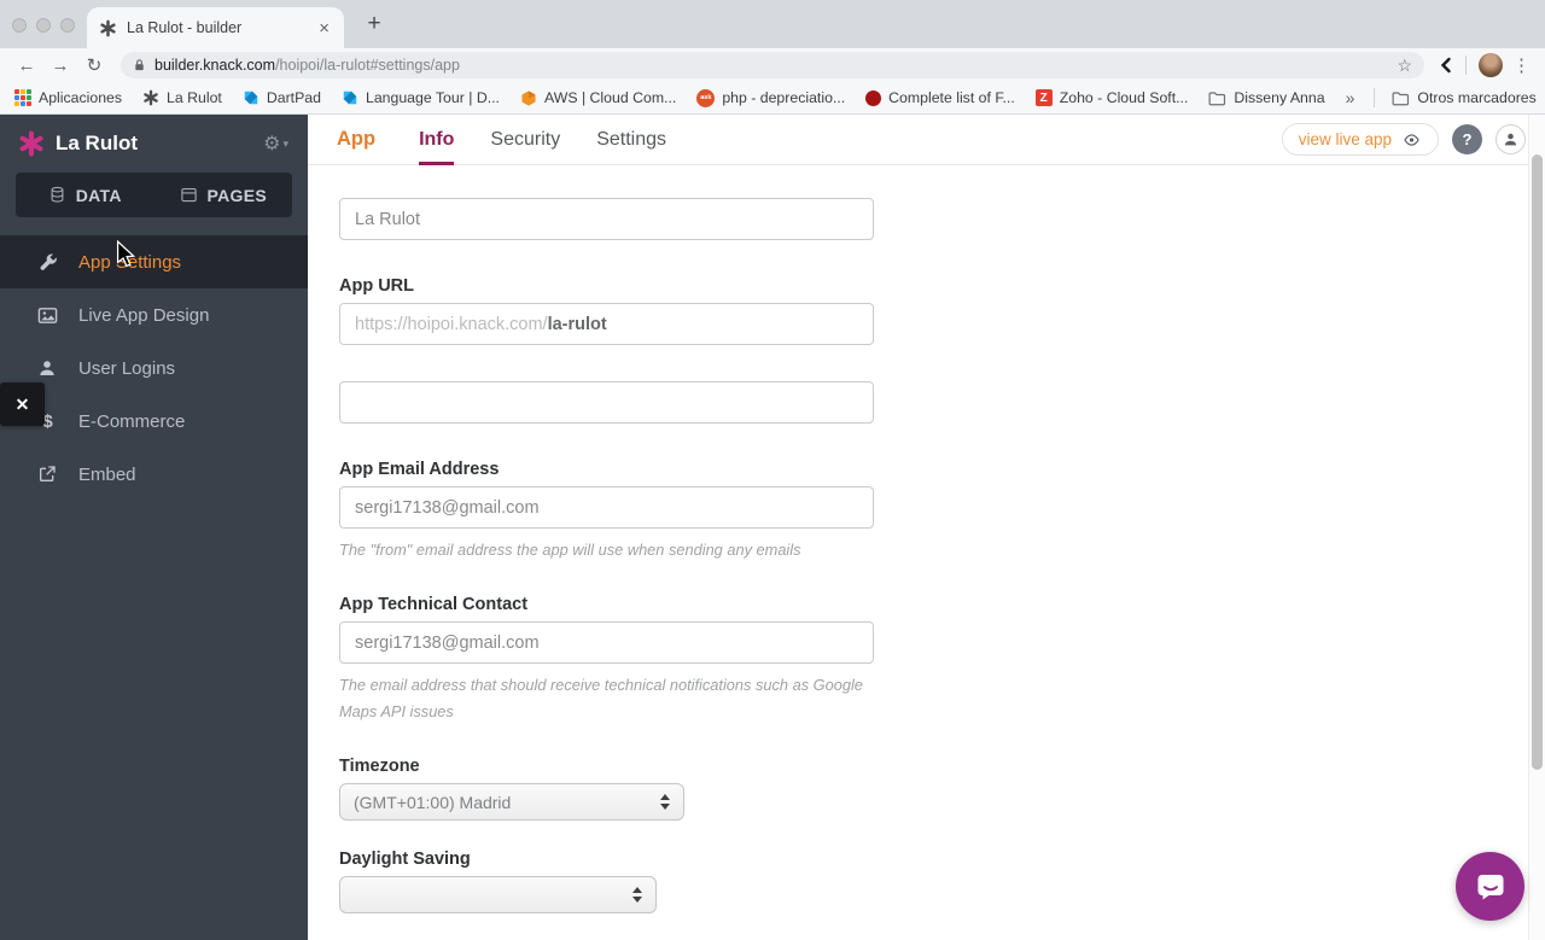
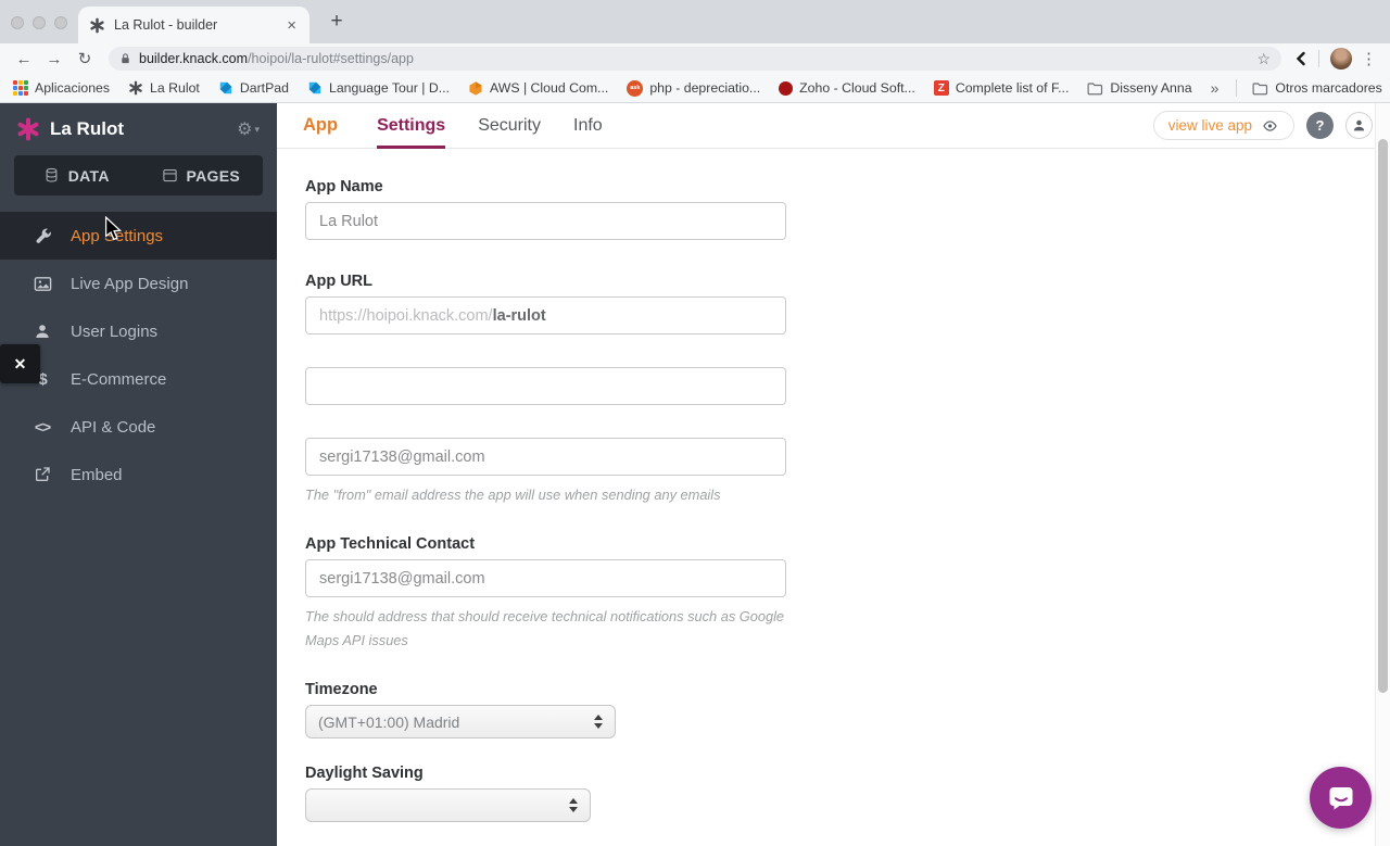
  La Rulot - builder
  ×
  +
  ←
  →
  ↻
  builder.knack.com/hoipoi/la-rulot#settings/app
  ☆
  ⋮
  Aplicaciones
  La Rulot
  DartPad
  Language Tour | D...
  AWS | Cloud Com...
  php - depreciatio...
- Complete list of F...
+ Zoho - Cloud Soft...
  Z
- Zoho - Cloud Soft...
+ Complete list of F...
  Disseny Anna
  »
  Otros marcadores
  La Rulot
  ⚙
  ▾
  DATA
  PAGES
  App Settings
  Live App Design
  User Logins
  $
  E-Commerce
+ <>
+ API & Code
  Embed
  ✕
  App
- Info
+ Settings
  Security
- Settings
+ Info
  view live app
  ?
+ App Name
  La Rulot
  App URL
  https://hoipoi.knack.com/
  la-rulot
- App Email Address
  sergi17138@gmail.com
  The "from" email address the app will use when sending any emails
  App Technical Contact
  sergi17138@gmail.com
- The email address that should receive technical notifications such as Google Maps API issues
+ The should address that should receive technical notifications such as Google Maps API issues
  Timezone
  (GMT+01:00) Madrid
  Daylight Saving
